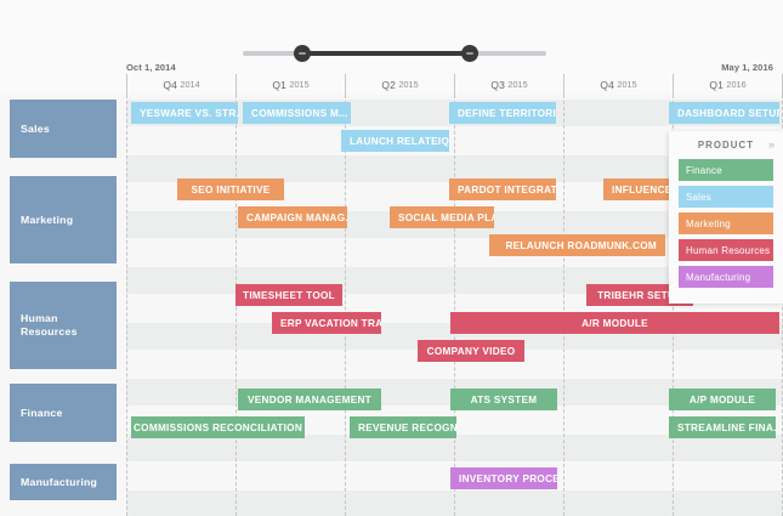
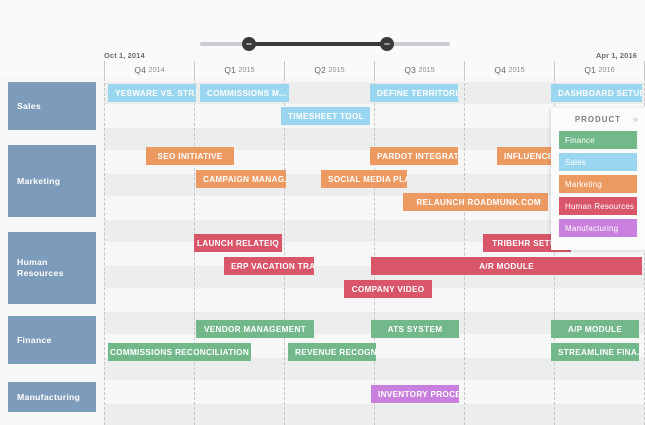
  Oct 1, 2014
- May 1, 2016
+ Apr 1, 2016
  Q1
  2016
  Q4
  2015
  Q3
  2015
  Q2
  2015
  Q1
  2015
  Q4
  2014
  Sales
  YESWARE VS. STR.
  COMMISSIONS M...
  DEFINE TERRITORI
  DASHBOARD SETU
- LAUNCH RELATEIQ
+ TIMESHEET TOOL
  Marketing
  SEO INITIATIVE
  PARDOT INTEGRAT
  INFLUENC
  CAMPAIGN MANAG.
  SOCIAL MEDIA PL
  RELAUNCH ROADMUNK.COM
  Human Resources
- TIMESHEET TOOL
+ LAUNCH RELATEIQ
  TRIBEHR SET
  ERP VACATION TRA
  A/R MODULE
  COMPANY VIDEO
  Finance
  VENDOR MANAGEMENT
  ATS SYSTEM
  A/P MODULE
  COMMISSIONS RECONCILIATION
  REVENUE RECOGN
  STREAMLINE FINA.
  Manufacturing
  INVENTORY PROCE
  PRODUCT
  »
  Finance
  Sales
  Marketing
  Human Resources
  Manufacturing
